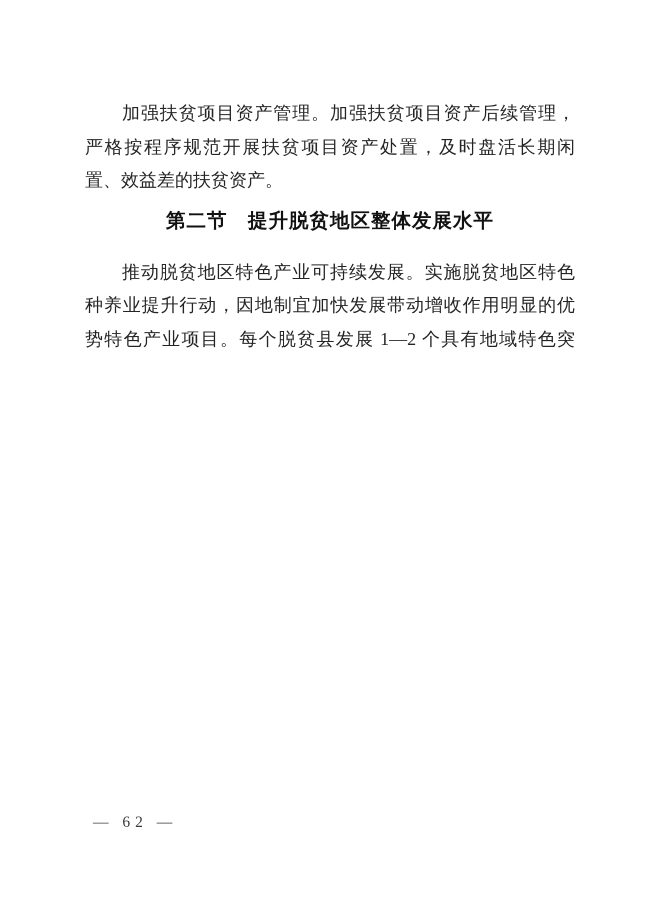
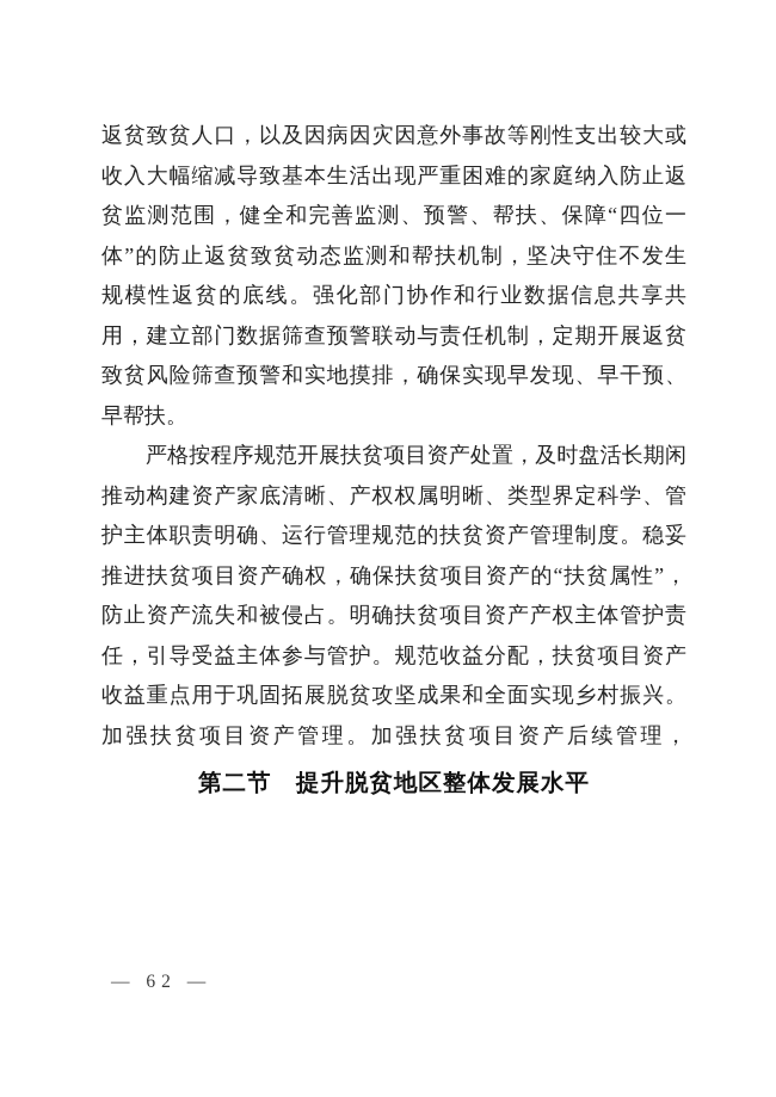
+ 返贫致贫人口，以及因病因灾因意外事故等刚性支出较大或
+ 收入大幅缩减导致基本生活出现严重困难的家庭纳入防止返
+ 贫监测范围，健全和完善监测、预警、帮扶、保障“四位一
+ 体”的防止返贫致贫动态监测和帮扶机制，坚决守住不发生
+ 规模性返贫的底线。强化部门协作和行业数据信息共享共
+ 用，建立部门数据筛查预警联动与责任机制，定期开展返贫
+ 致贫风险筛查预警和实地摸排，确保实现早发现、早干预、
+ 早帮扶。
- 加强扶贫项目资产管理。加强扶贫项目资产后续管理，
+ 严格按程序规范开展扶贫项目资产处置，及时盘活长期闲
+ 推动构建资产家底清晰、产权权属明晰、类型界定科学、管
+ 护主体职责明确、运行管理规范的扶贫资产管理制度。稳妥
+ 推进扶贫项目资产确权，确保扶贫项目资产的“扶贫属性”，
+ 防止资产流失和被侵占。明确扶贫项目资产产权主体管护责
+ 任，引导受益主体参与管护。规范收益分配，扶贫项目资产
+ 收益重点用于巩固拓展脱贫攻坚成果和全面实现乡村振兴。
- 严格按程序规范开展扶贫项目资产处置，及时盘活长期闲
+ 加强扶贫项目资产管理。加强扶贫项目资产后续管理，
- 置、效益差的扶贫资产。
  第二节 提升脱贫地区整体发展水平
- 推动脱贫地区特色产业可持续发展。实施脱贫地区特色
- 种养业提升行动，因地制宜加快发展带动增收作用明显的优
- 势特色产业项目。每个脱贫县发展 1—2 个具有地域特色突
  — 62 —
